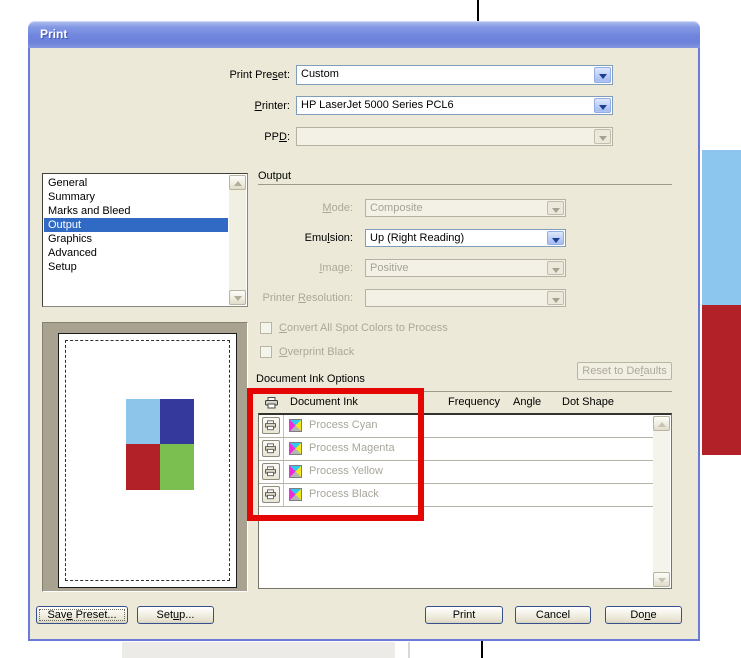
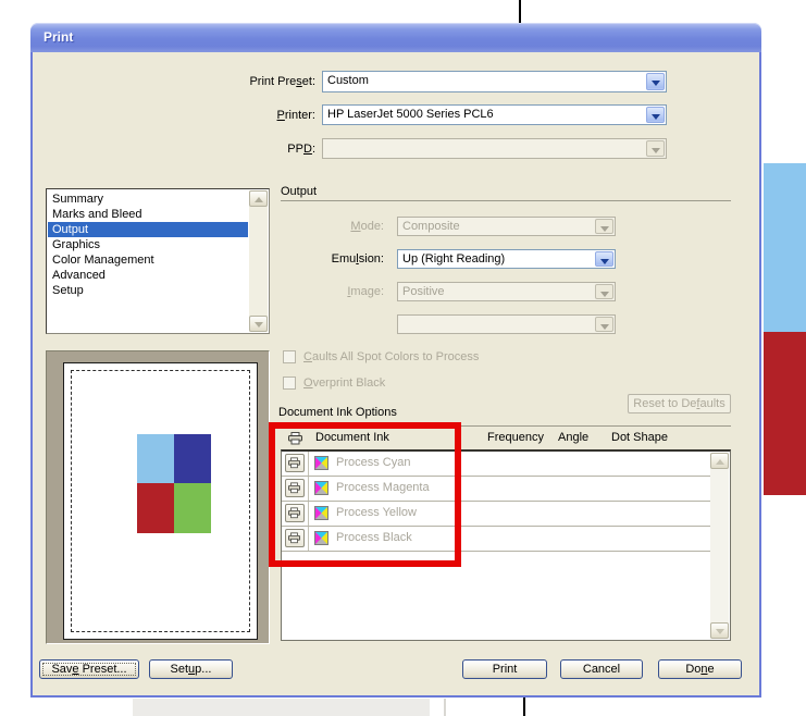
  Print
  Print Preset:
  Custom
  Printer:
  HP LaserJet 5000 Series PCL6
  PPD:
- General
  Summary
  Marks and Bleed
  Output
  Graphics
+ Color Management
  Advanced
  Setup
  Output
  Mode:
  Composite
  Emulsion:
  Up (Right Reading)
  Image:
  Positive
- Printer Resolution:
- Convert All Spot Colors to Process
+ Caults All Spot Colors to Process
  Overprint Black
  Document Ink Options
  Reset to Defaults
  Document Ink
  Frequency
  Angle
  Dot Shape
  Process Cyan
  Process Magenta
  Process Yellow
  Process Black
  Save Preset...
  Setup...
  Print
  Cancel
  Done
